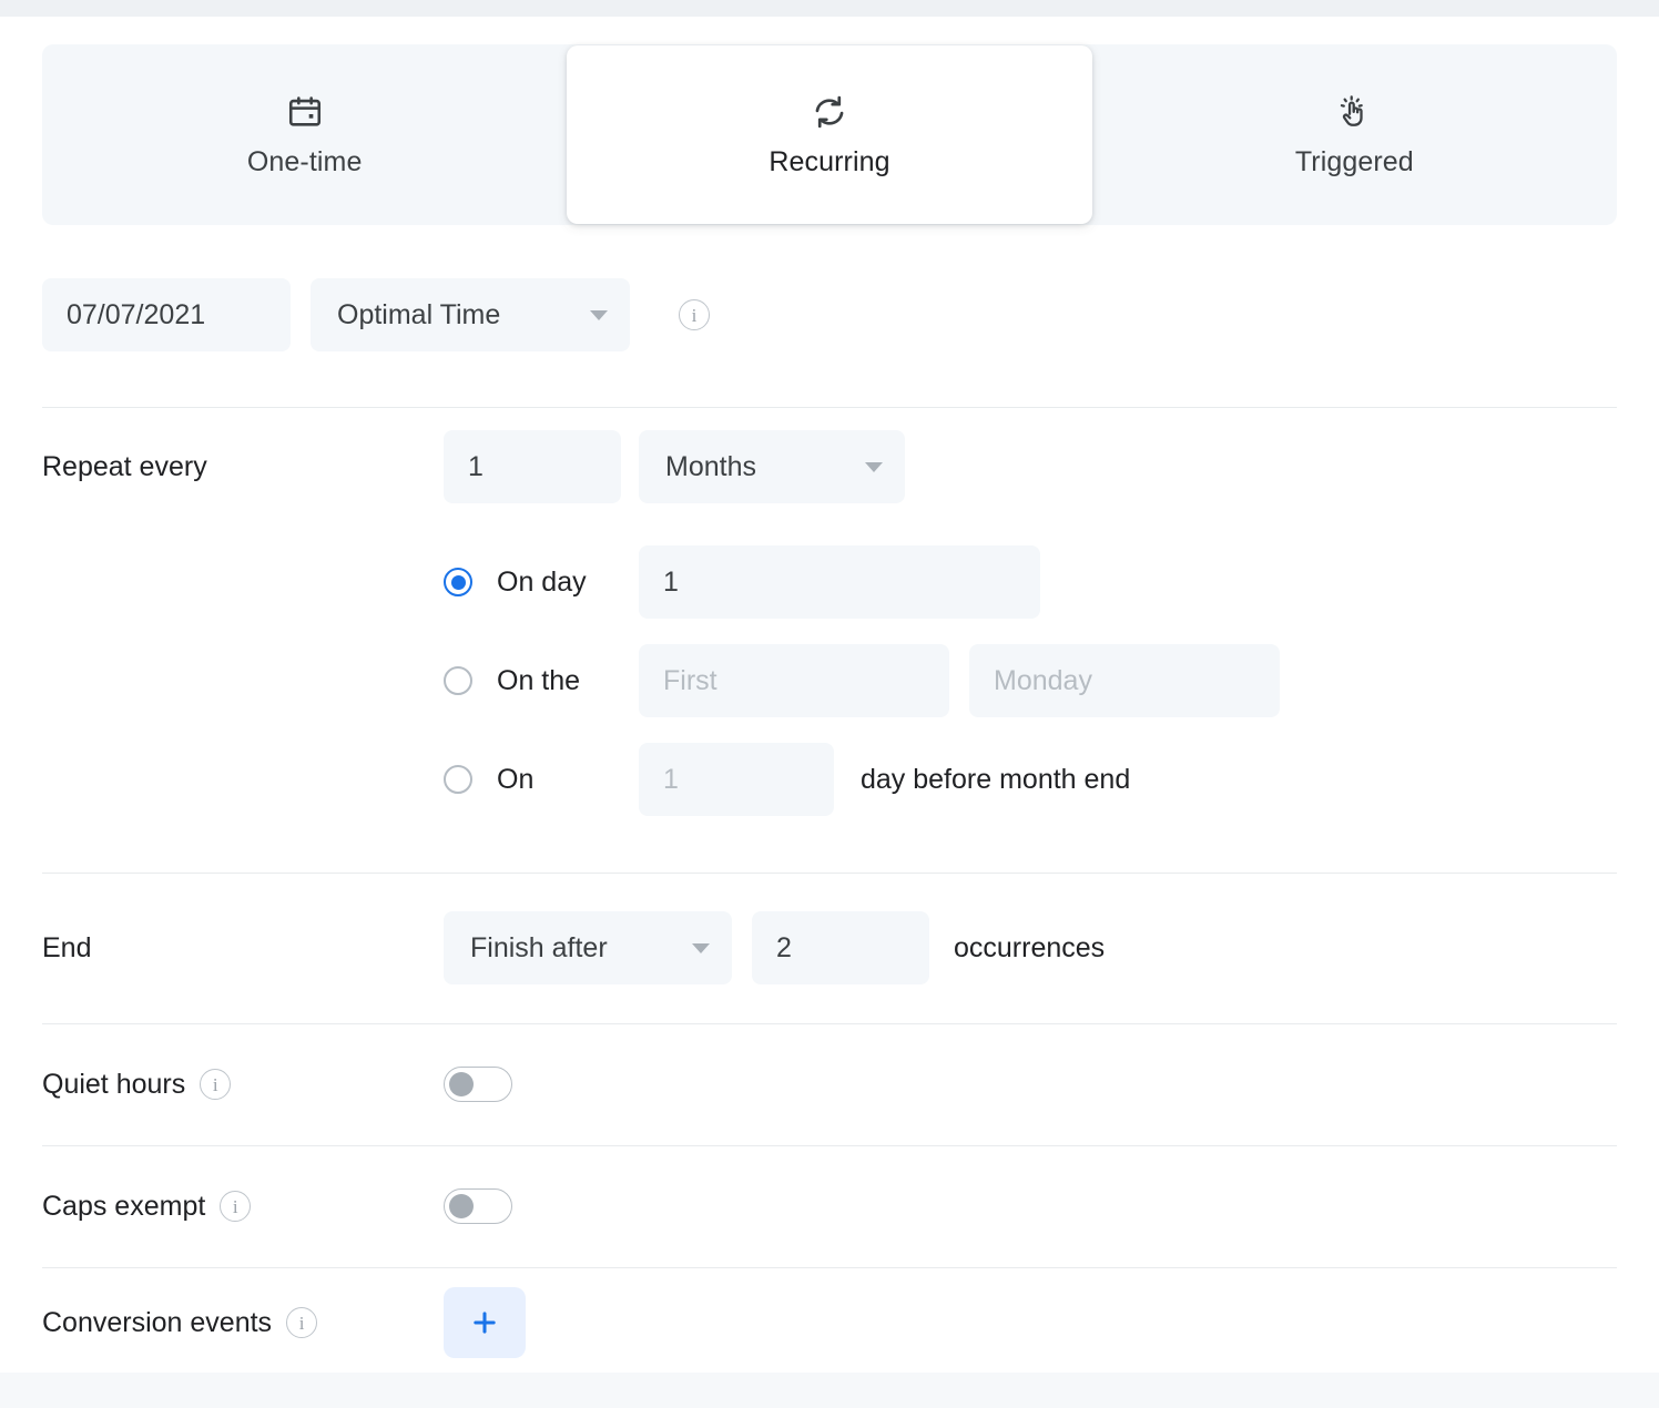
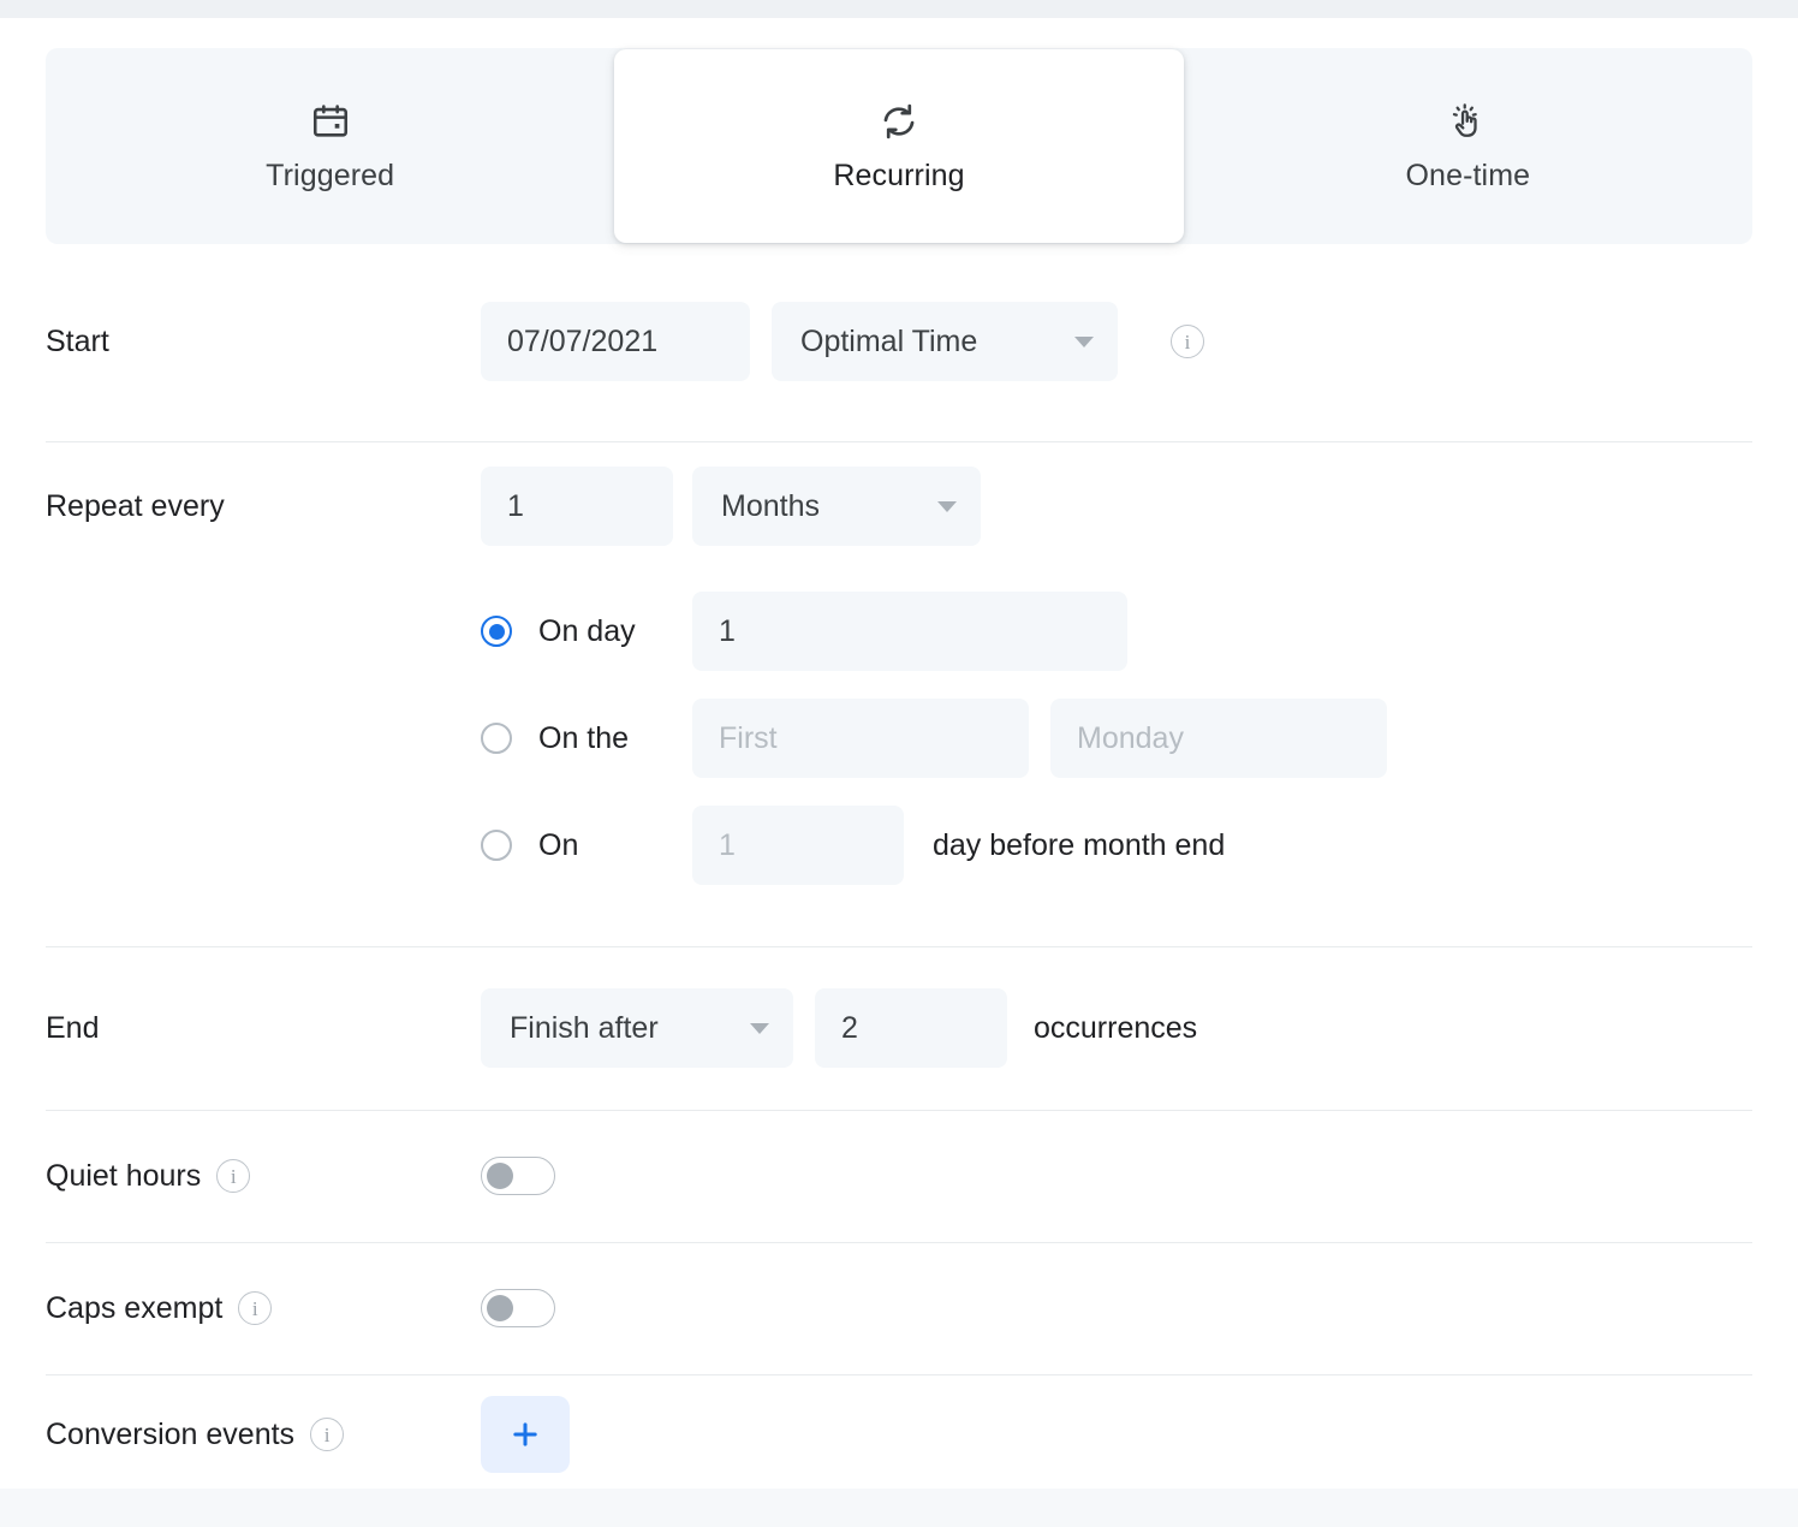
- One-time
+ Triggered
  Recurring
- Triggered
+ One-time
+ Start
  07/07/2021
  Optimal Time
  i
  Repeat every
  1
  Months
  On day
  1
  On the
  First
  Monday
  On
  1
  day before month end
  End
  Finish after
  2
  occurrences
  Quiet hours
  i
  Caps exempt
  i
  Conversion events
  i
